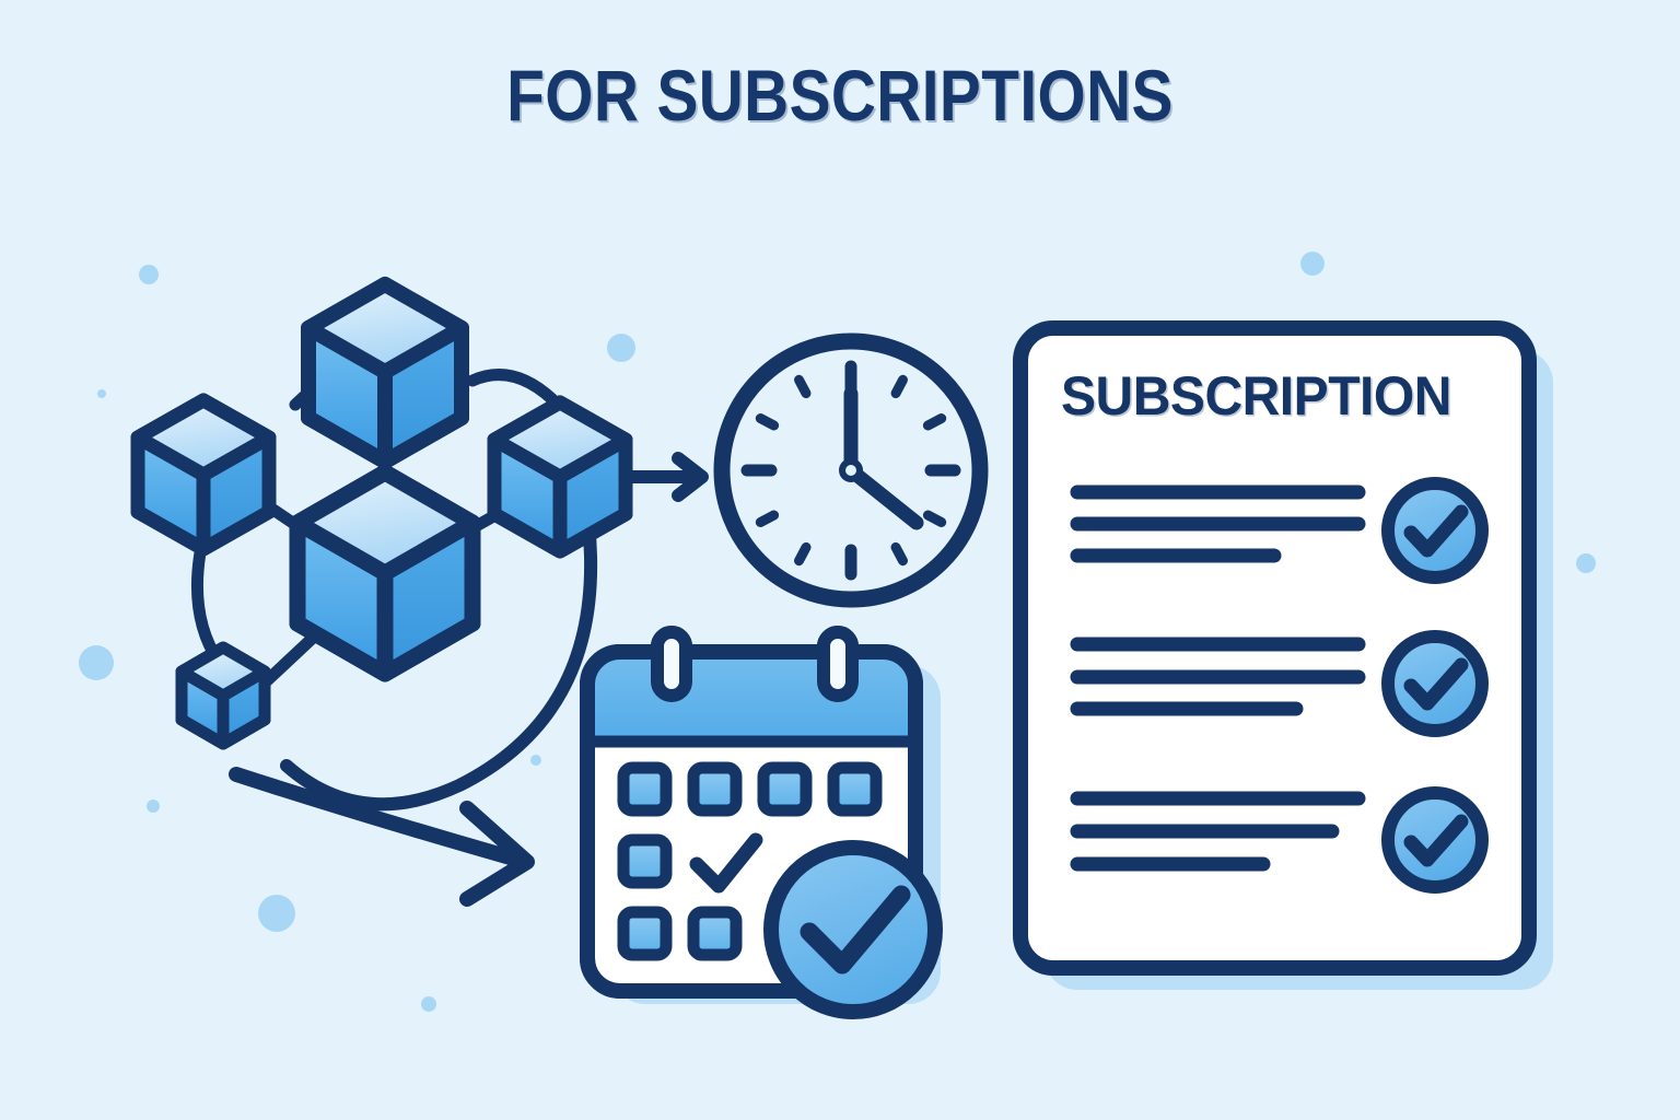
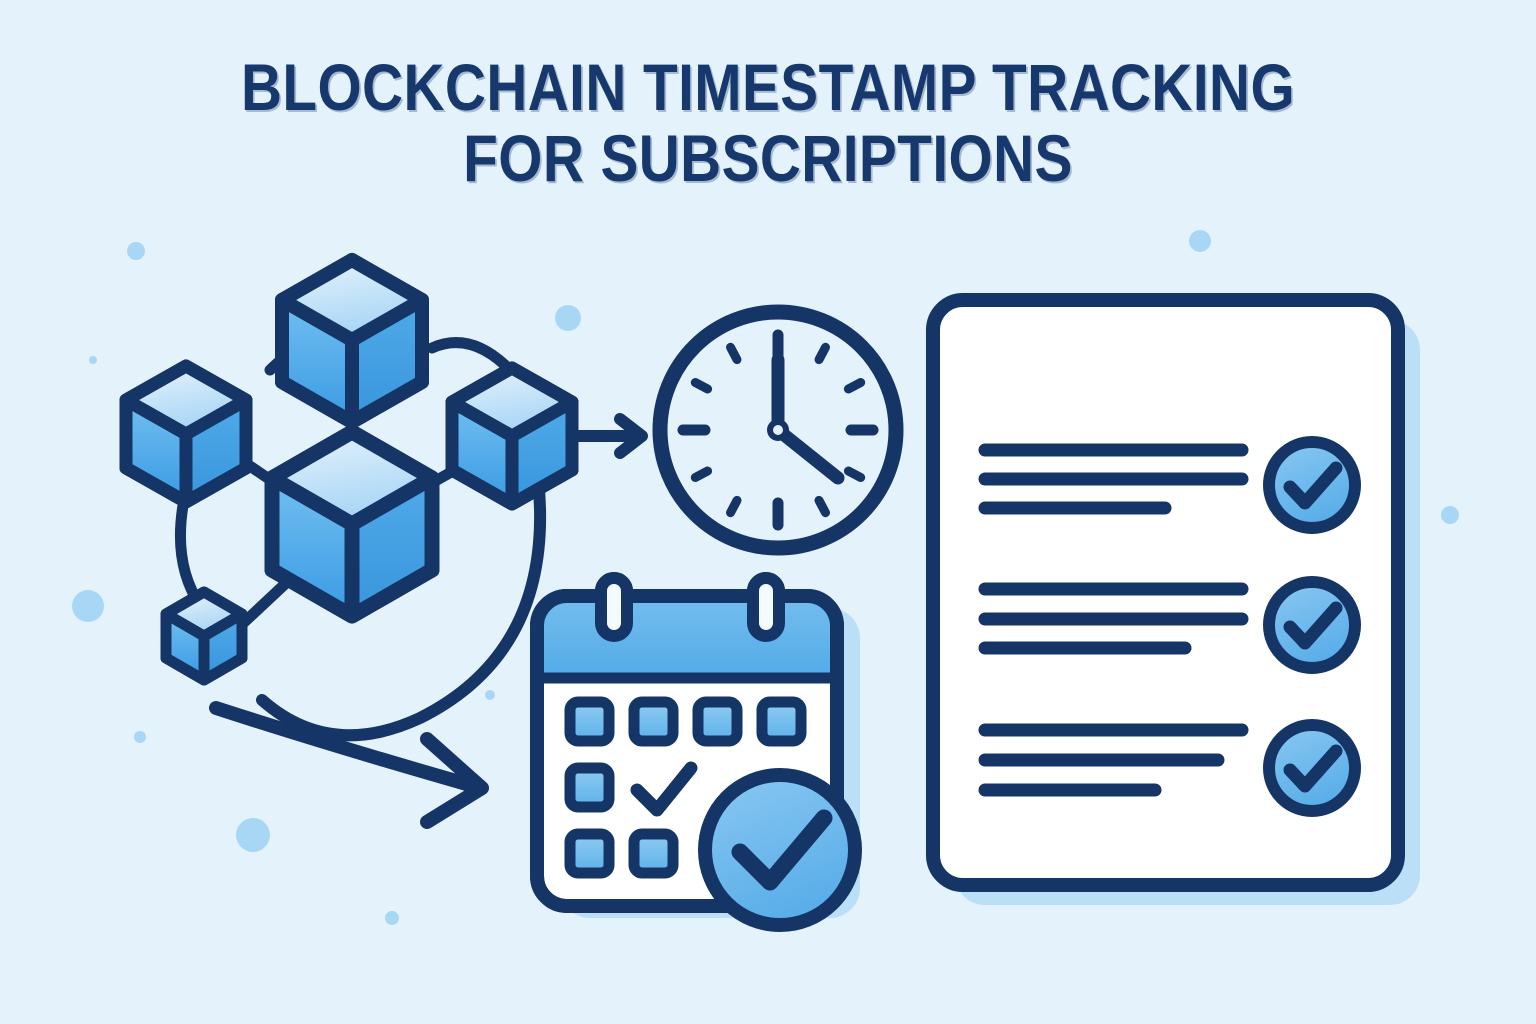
+ BLOCKCHAIN TIMESTAMP TRACKING
  FOR SUBSCRIPTIONS
- SUBSCRIPTION
